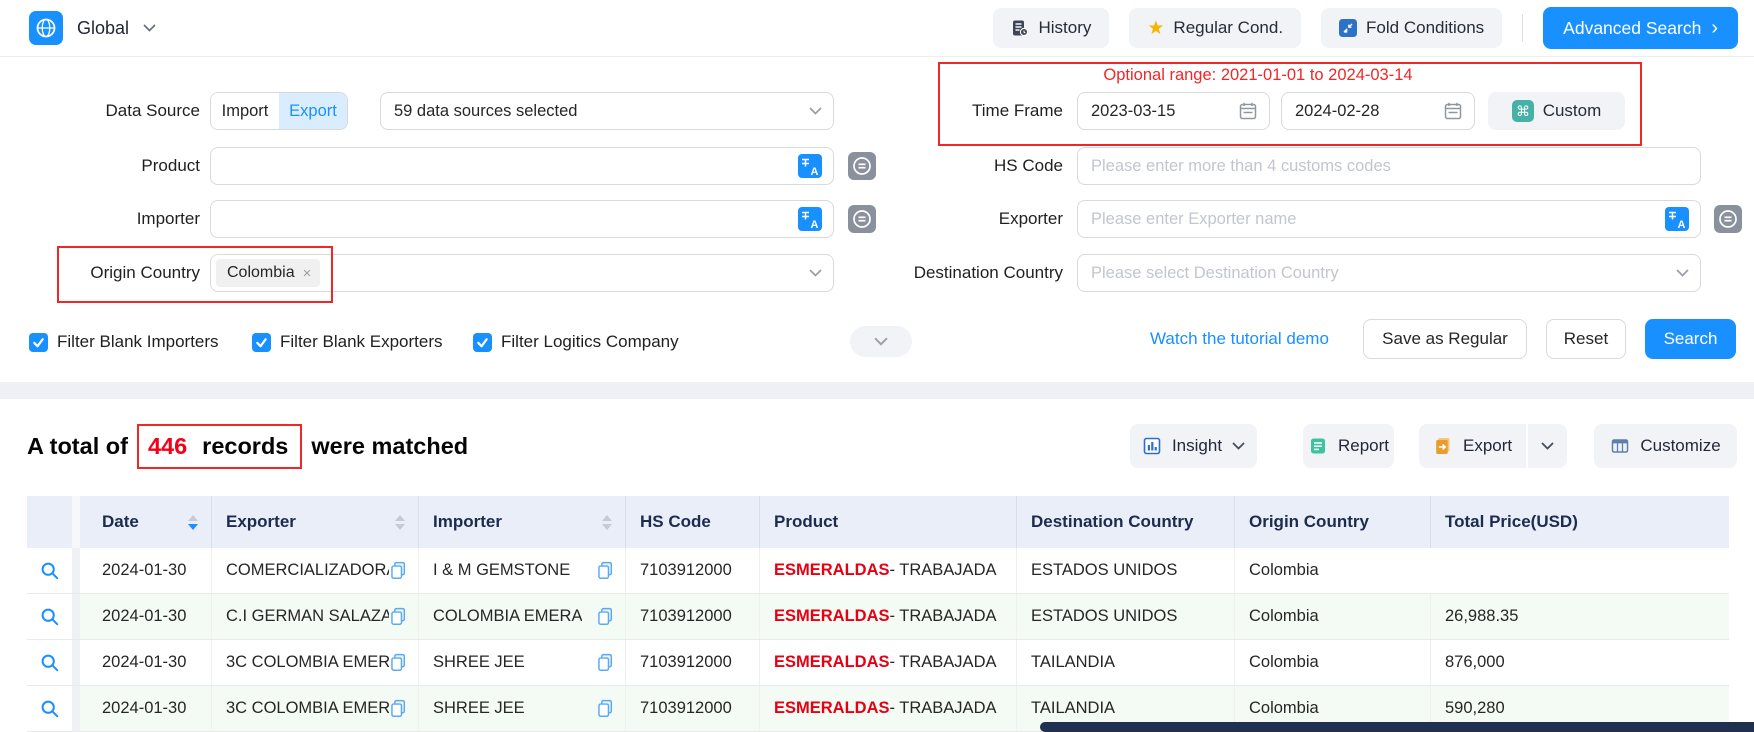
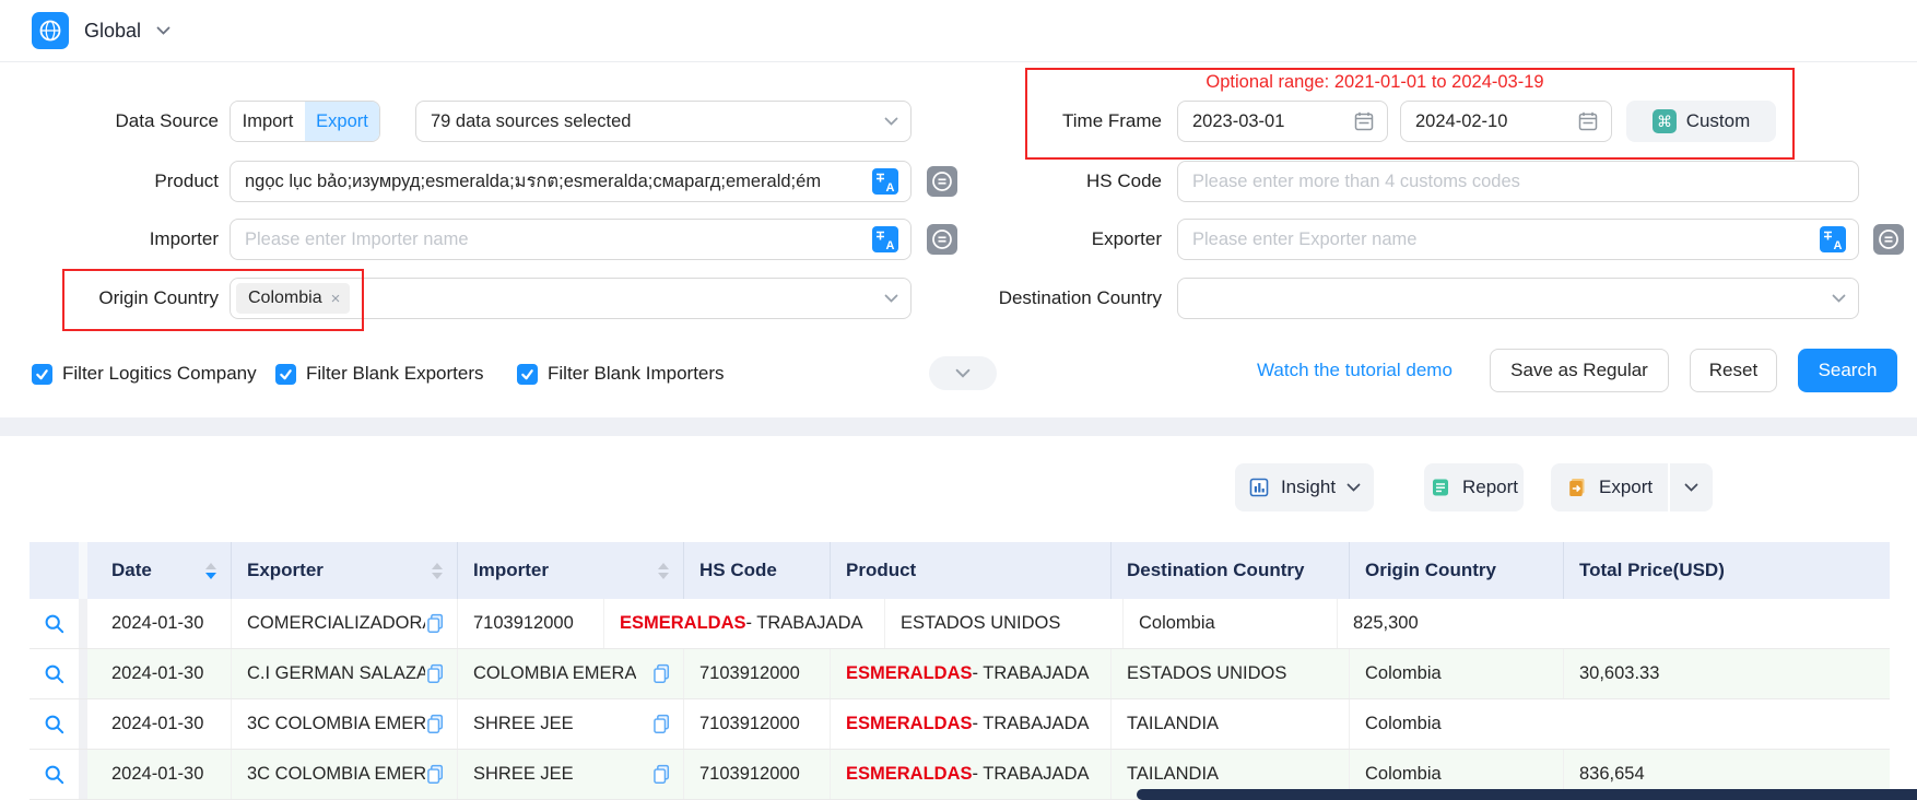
  Global
- History
- ★
- Regular Cond.
- Fold Conditions
- Advanced Search
- ›
  Data Source
  Import
  Export
- 59 data sources selected
+ 79 data sources selected
- Optional range: 2021-01-01 to 2024-03-14
+ Optional range: 2021-01-01 to 2024-03-19
  Time Frame
- 2023-03-15
+ 2023-03-01
- 2024-02-28
+ 2024-02-10
  ⌘
  Custom
  Product
+ ngọc lục bảo;изумруд;esmeralda;มรกต;esmeralda;смарагд;emerald;ém
  A
  HS Code
  Please enter more than 4 customs codes
  Importer
+ Please enter Importer name
  A
  Exporter
  Please enter Exporter name
  A
  Origin Country
  Colombia
  ×
  Destination Country
- Please select Destination Country
- Filter Blank Importers
+ Filter Logitics Company
  Filter Blank Exporters
- Filter Logitics Company
+ Filter Blank Importers
  Watch the tutorial demo
  Save as Regular
  Reset
  Search
- A total of
- 446
- records
- were matched
  Insight
  Report
  Export
- Customize
  Date
  Exporter
  Importer
  HS Code
  Product
  Destination Country
  Origin Country
  Total Price(USD)
  2024-01-30
  COMERCIALIZADOR
- I & M GEMSTONE
  7103912000
  ESMERALDAS
  - TRABAJADA
  ESTADOS UNIDOS
  Colombia
+ 825,300
  2024-01-30
  C.I GERMAN SALAZA
  COLOMBIA EMERA
  7103912000
  ESMERALDAS
  - TRABAJADA
  ESTADOS UNIDOS
  Colombia
- 26,988.35
+ 30,603.33
  2024-01-30
  3C COLOMBIA EMER
  SHREE JEE
  7103912000
  ESMERALDAS
  - TRABAJADA
  TAILANDIA
  Colombia
- 876,000
  2024-01-30
  3C COLOMBIA EMER
  SHREE JEE
  7103912000
  ESMERALDAS
  - TRABAJADA
  TAILANDIA
  Colombia
- 590,280
+ 836,654
